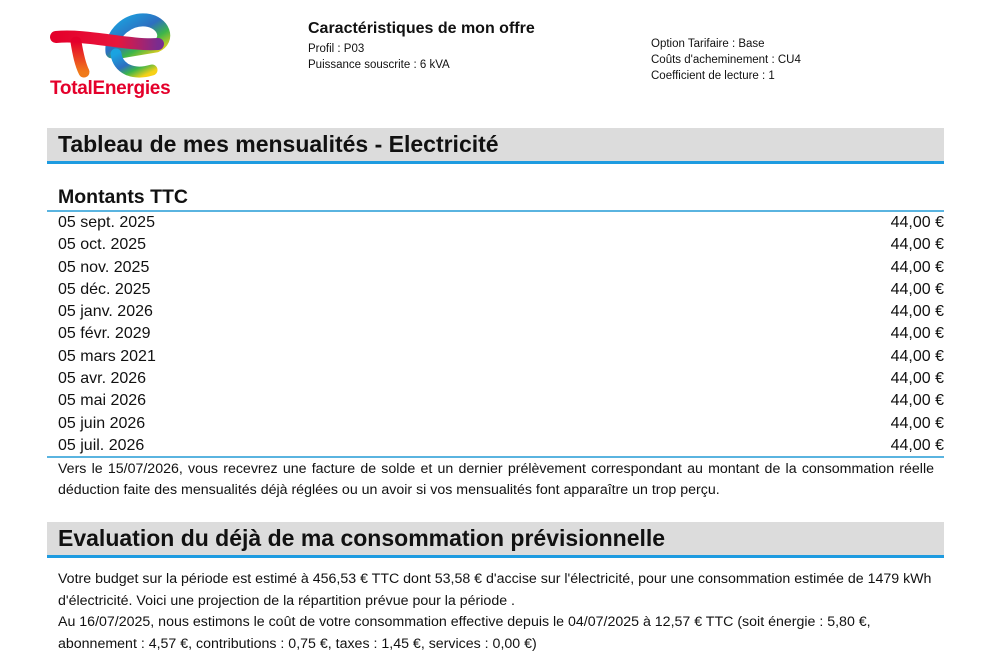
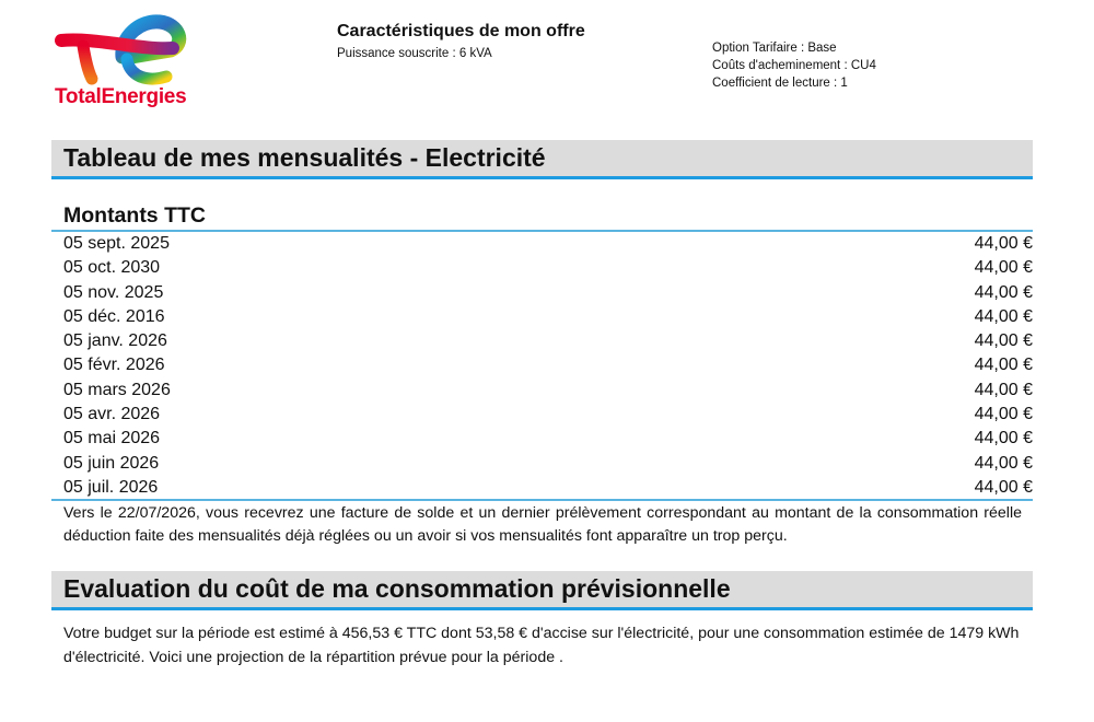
  TotalEnergies
  Caractéristiques de mon offre
- Profil : P03
  Puissance souscrite : 6 kVA
  Option Tarifaire : Base
  Coûts d'acheminement : CU4
  Coefficient de lecture : 1
  Tableau de mes mensualités - Electricité
  Montants TTC
  05 sept. 2025
  44,00 €
- 05 oct. 2025
+ 05 oct. 2030
  44,00 €
  05 nov. 2025
  44,00 €
- 05 déc. 2025
+ 05 déc. 2016
  44,00 €
  05 janv. 2026
  44,00 €
- 05 févr. 2029
+ 05 févr. 2026
  44,00 €
- 05 mars 2021
+ 05 mars 2026
  44,00 €
  05 avr. 2026
  44,00 €
  05 mai 2026
  44,00 €
  05 juin 2026
  44,00 €
  05 juil. 2026
  44,00 €
- Vers le 15/07/2026, vous recevrez une facture de solde et un dernier prélèvement correspondant au montant de la consommation réelle déduction faite des mensualités déjà réglées ou un avoir si vos mensualités font apparaître un trop perçu.
+ Vers le 22/07/2026, vous recevrez une facture de solde et un dernier prélèvement correspondant au montant de la consommation réelle déduction faite des mensualités déjà réglées ou un avoir si vos mensualités font apparaître un trop perçu.
- Evaluation du déjà de ma consommation prévisionnelle
+ Evaluation du coût de ma consommation prévisionnelle
  Votre budget sur la période est estimé à 456,53 € TTC dont 53,58 € d'accise sur l'électricité, pour une consommation estimée de 1479 kWh d'électricité. Voici une projection de la répartition prévue pour la période .
- Au 16/07/2025, nous estimons le coût de votre consommation effective depuis le 04/07/2025 à 12,57 € TTC (soit énergie : 5,80 €, abonnement : 4,57 €, contributions : 0,75 €, taxes : 1,45 €, services : 0,00 €)
